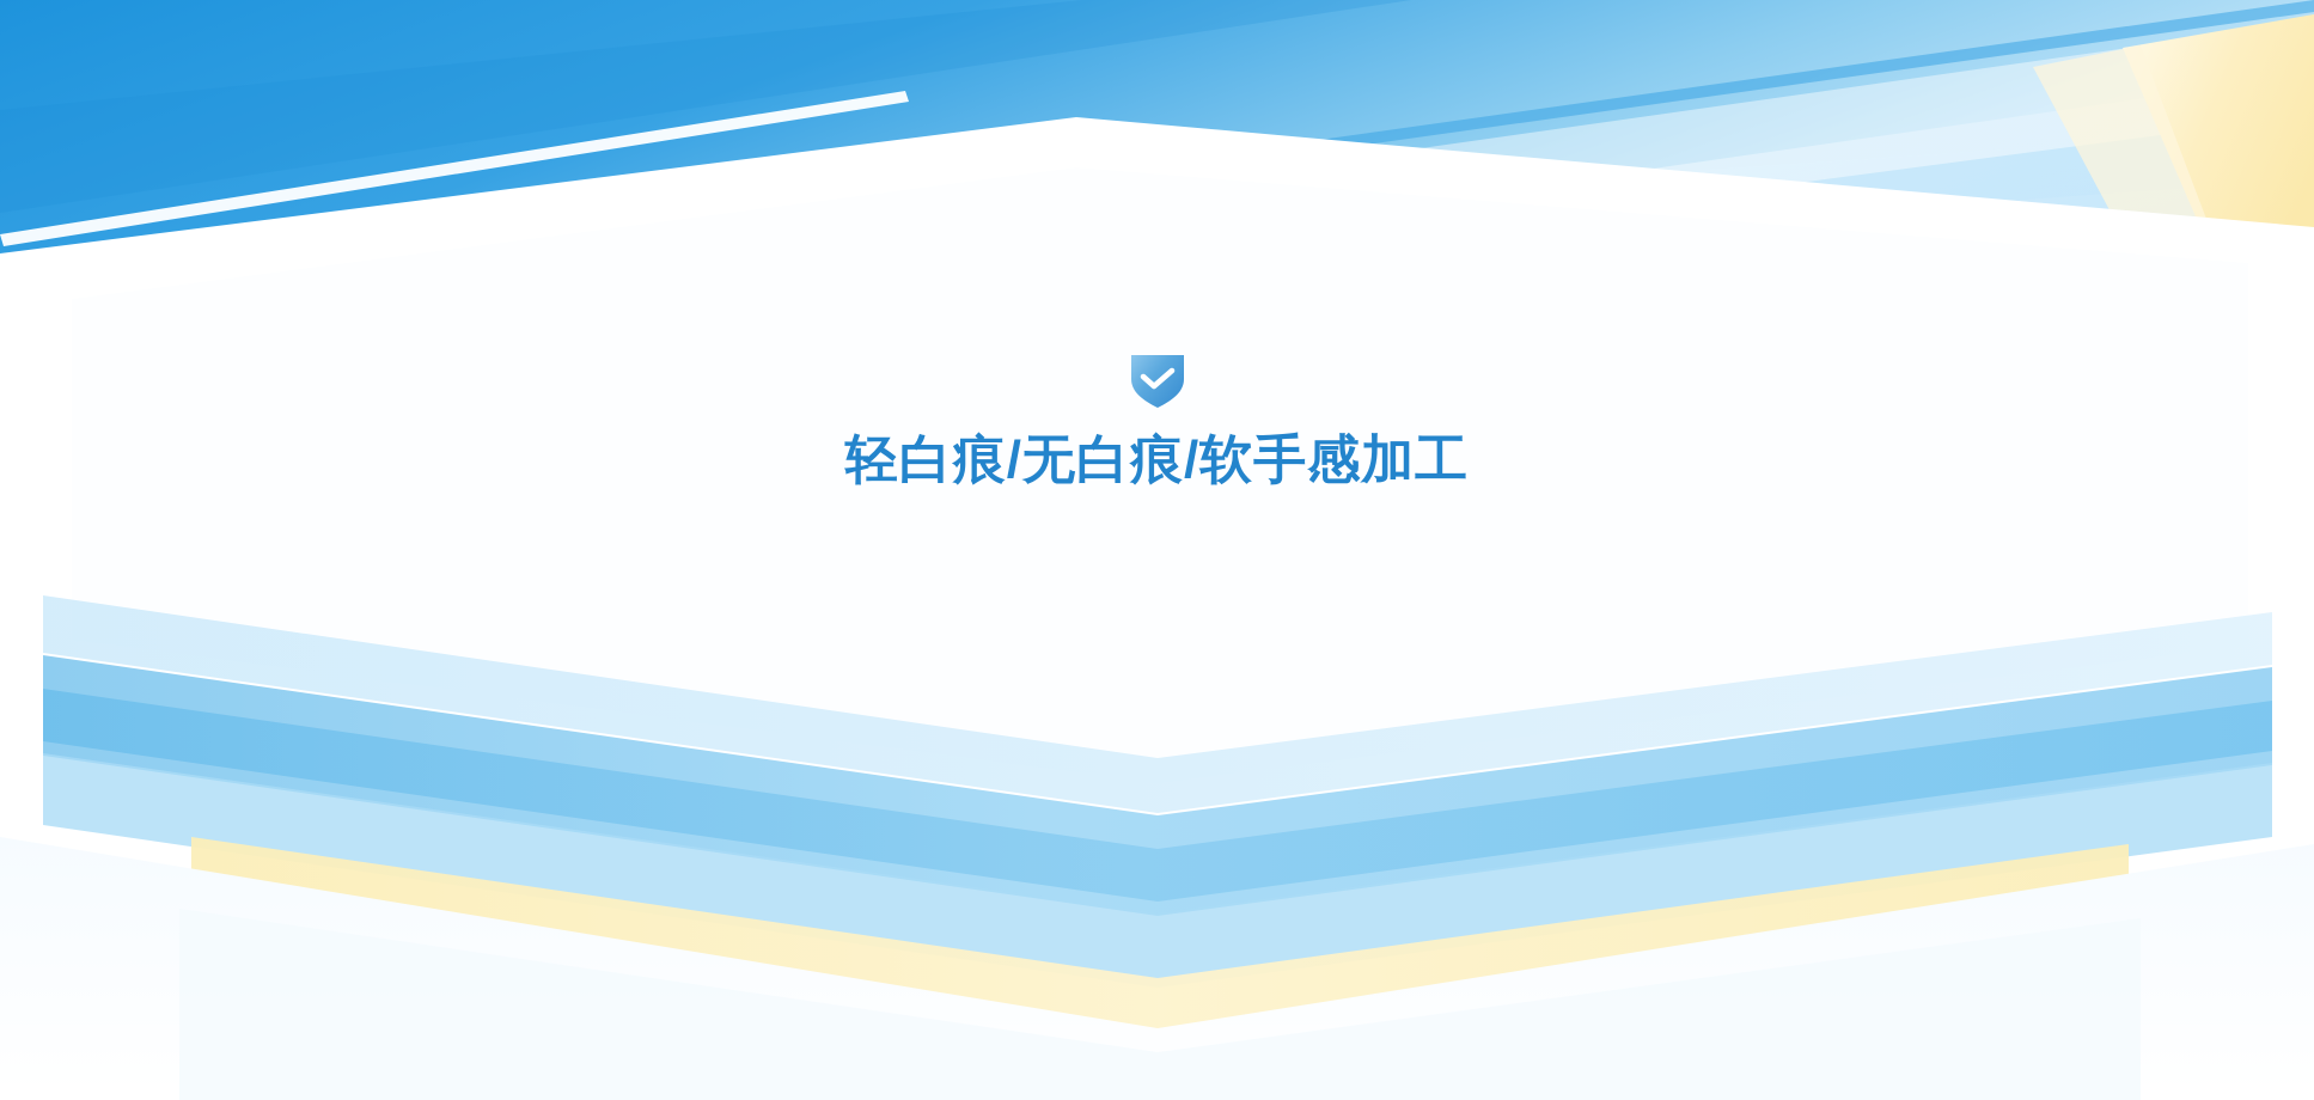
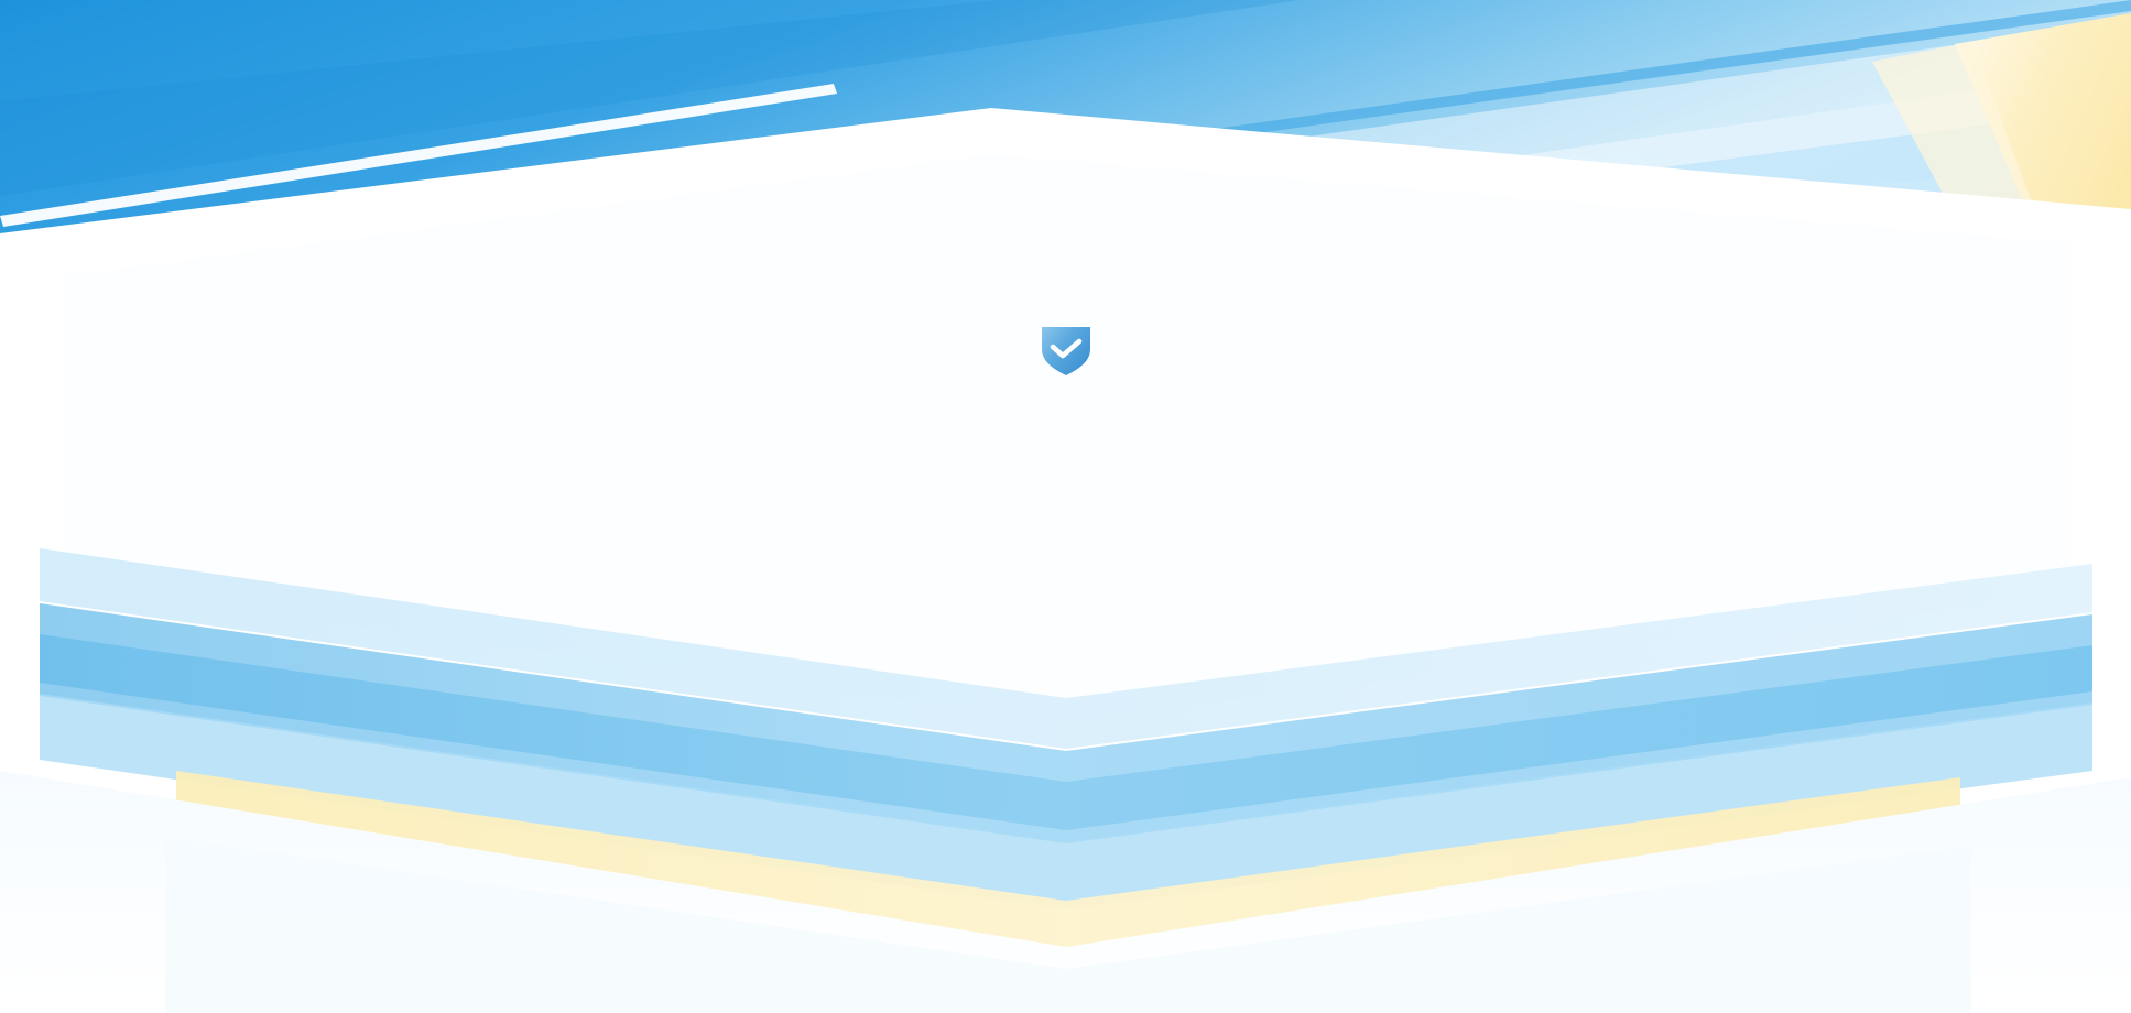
- 轻白痕/无白痕/软手感加工
